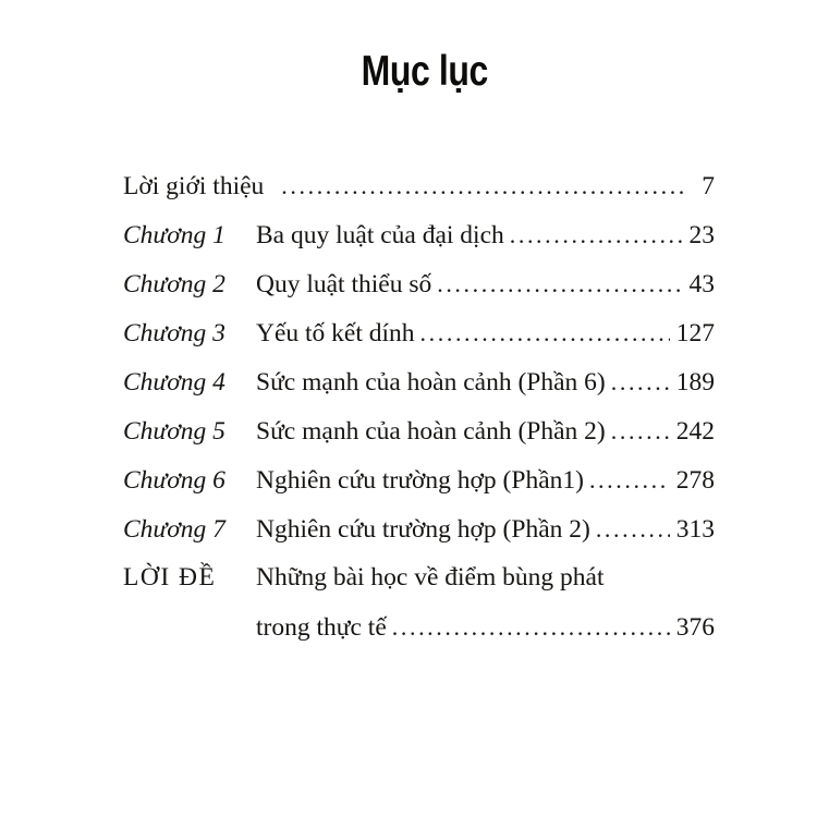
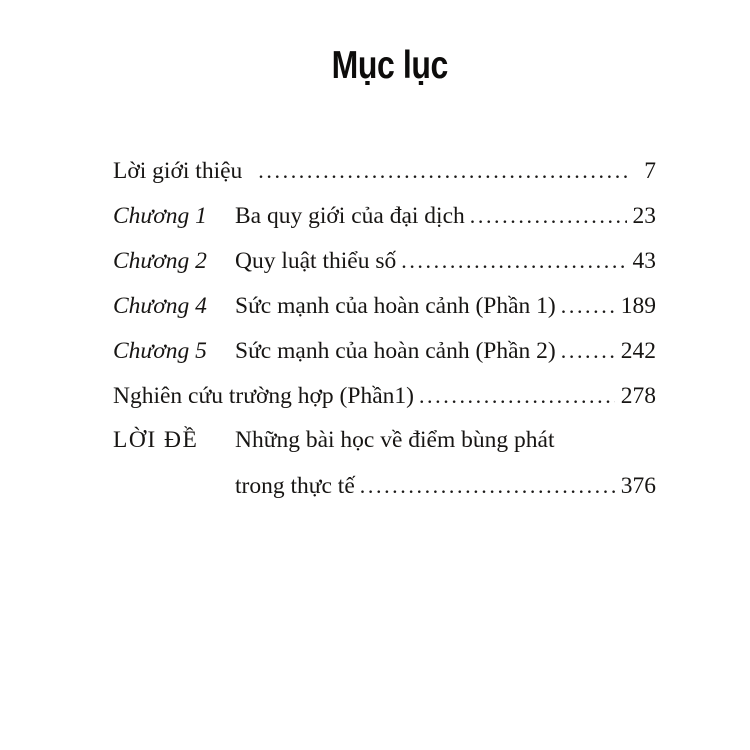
  Mục lục
  Lời giới thiệu
  7
  Chương 1
- Ba quy luật của đại dịch
+ Ba quy giới của đại dịch
  23
  Chương 2
  Quy luật thiểu số
  43
- Chương 3
- Yếu tố kết dính
- 127
  Chương 4
- Sức mạnh của hoàn cảnh (Phần 6)
+ Sức mạnh của hoàn cảnh (Phần 1)
  189
  Chương 5
  Sức mạnh của hoàn cảnh (Phần 2)
  242
- Chương 6
  Nghiên cứu trường hợp (Phần1)
  278
- Chương 7
- Nghiên cứu trường hợp (Phần 2)
- 313
  LỜI ĐỀ
  Những bài học về điểm bùng phát
  trong thực tế
  376
